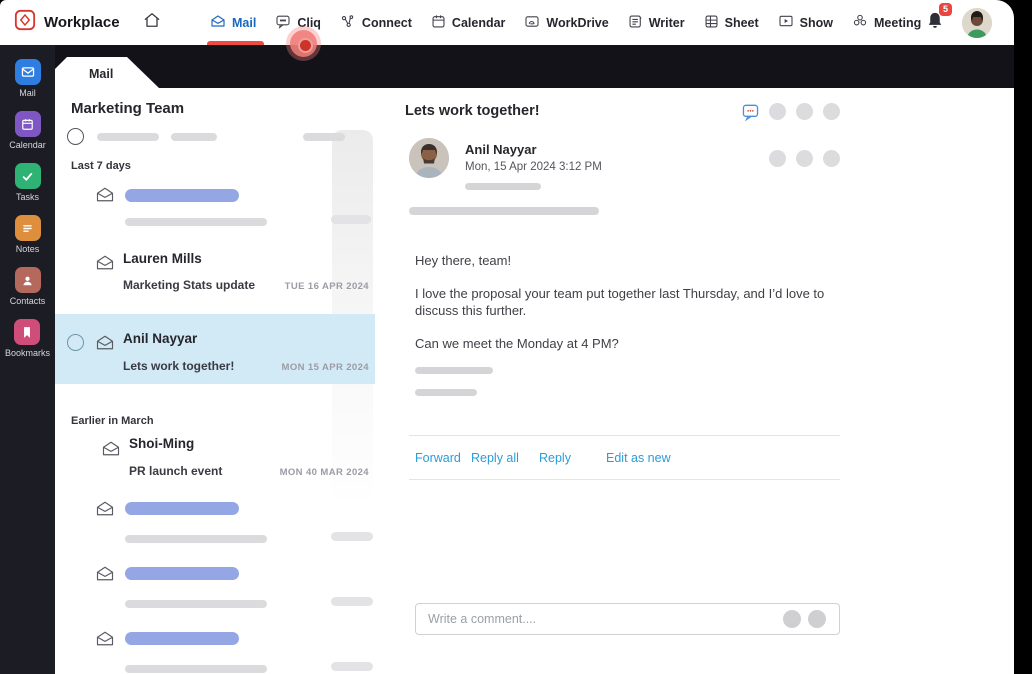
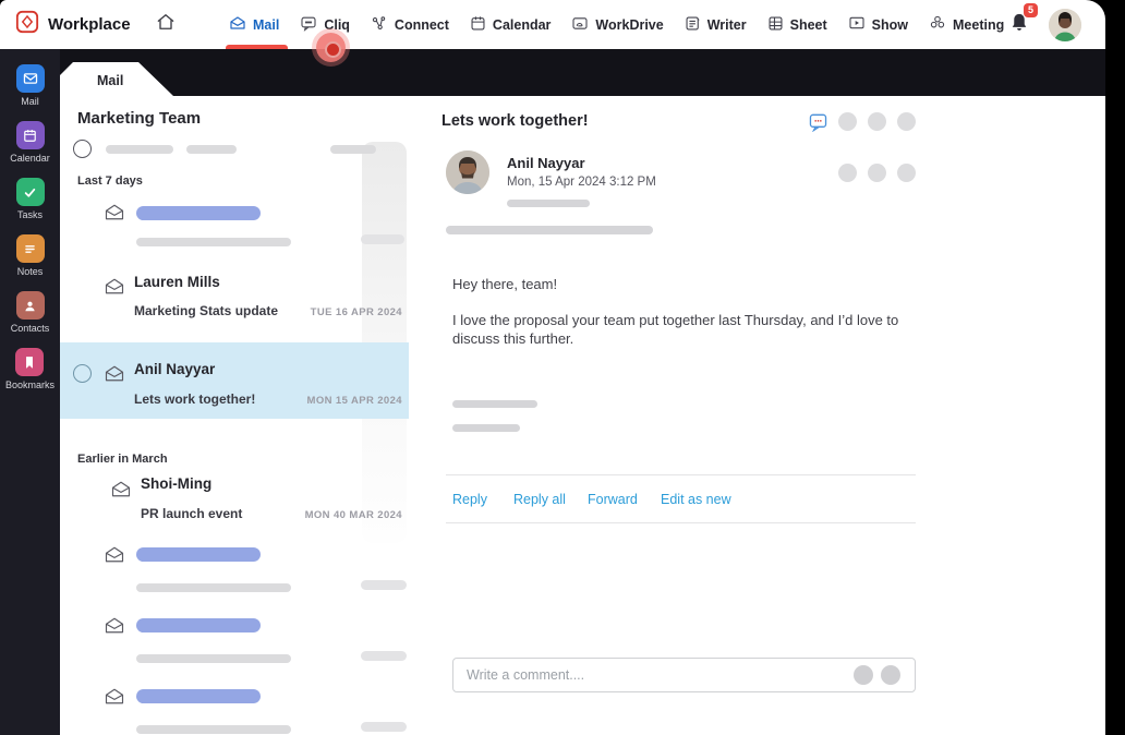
  Workplace
  Mail
  Cliq
  Connect
  Calendar
  WorkDrive
  Writer
  Sheet
  Show
  Meeting
  5
  Mail
  Calendar
  Tasks
  Notes
  Contacts
  Bookmarks
  Mail
  Marketing Team
  Last 7 days
  Lauren Mills
  Marketing Stats update
  TUE 16 APR 2024
  Anil Nayyar
  Lets work together!
  MON 15 APR 2024
  Earlier in March
  Shoi-Ming
  PR launch event
  MON 40 MAR 2024
  Lets work together!
  Anil Nayyar
  Mon, 15 Apr 2024 3:12 PM
  Hey there, team!
  I love the proposal your team put together last Thursday, and I’d love to discuss this further.
- Can we meet the Monday at 4 PM?
- Forward
+ Reply
  Reply all
- Reply
+ Forward
  Edit as new
  Write a comment....
